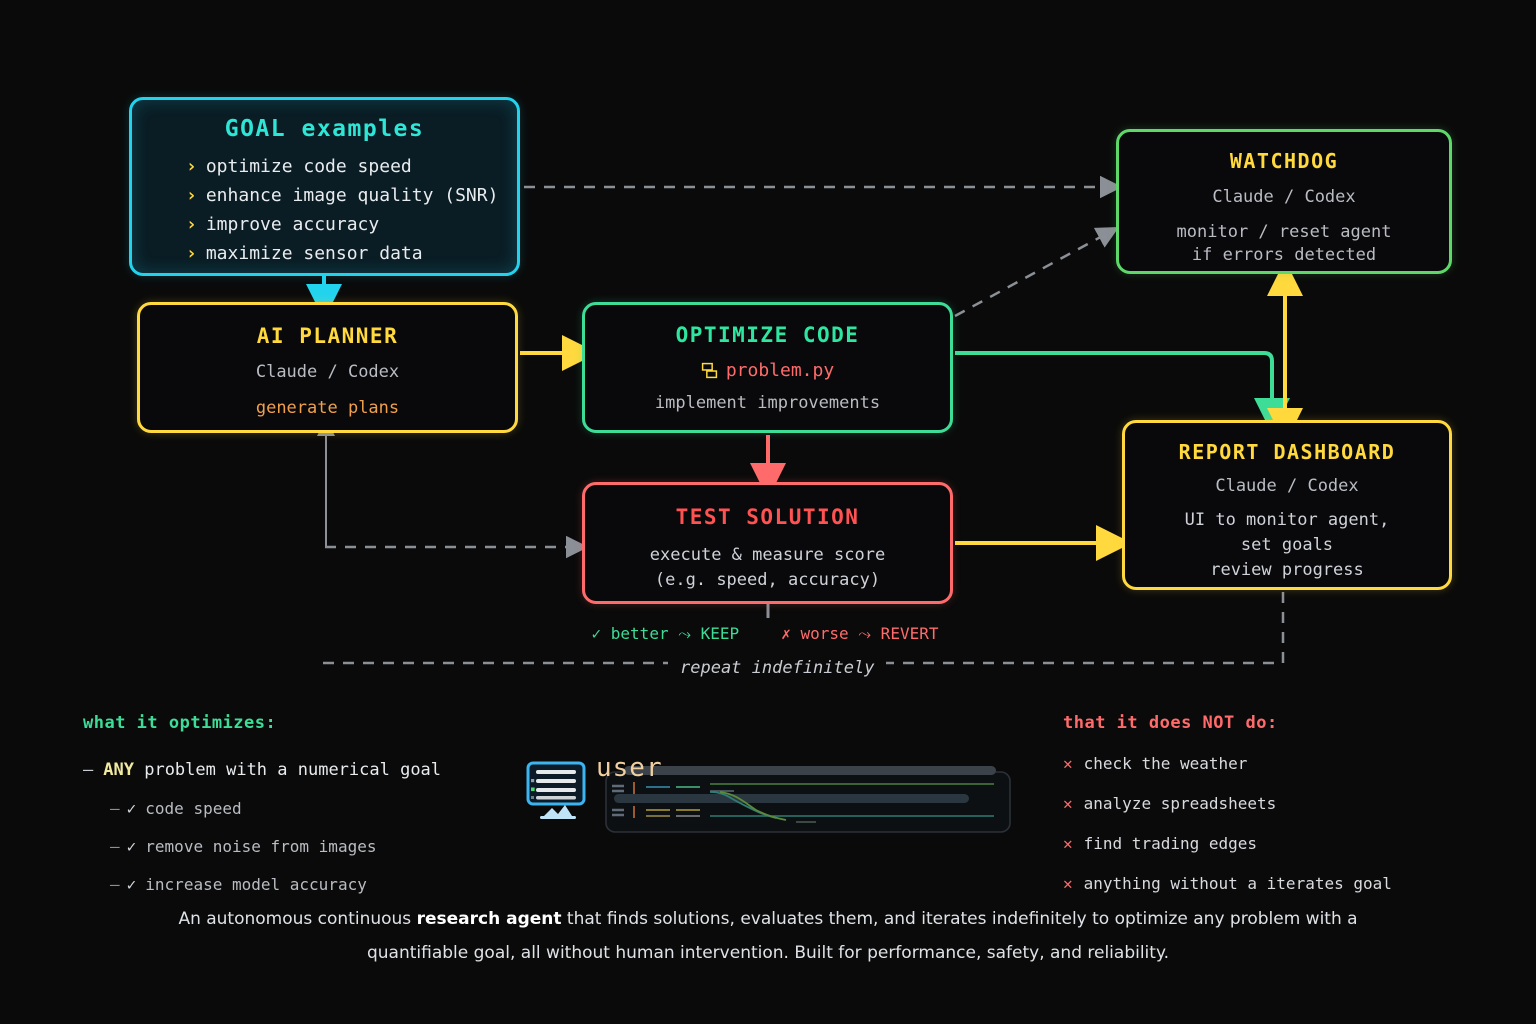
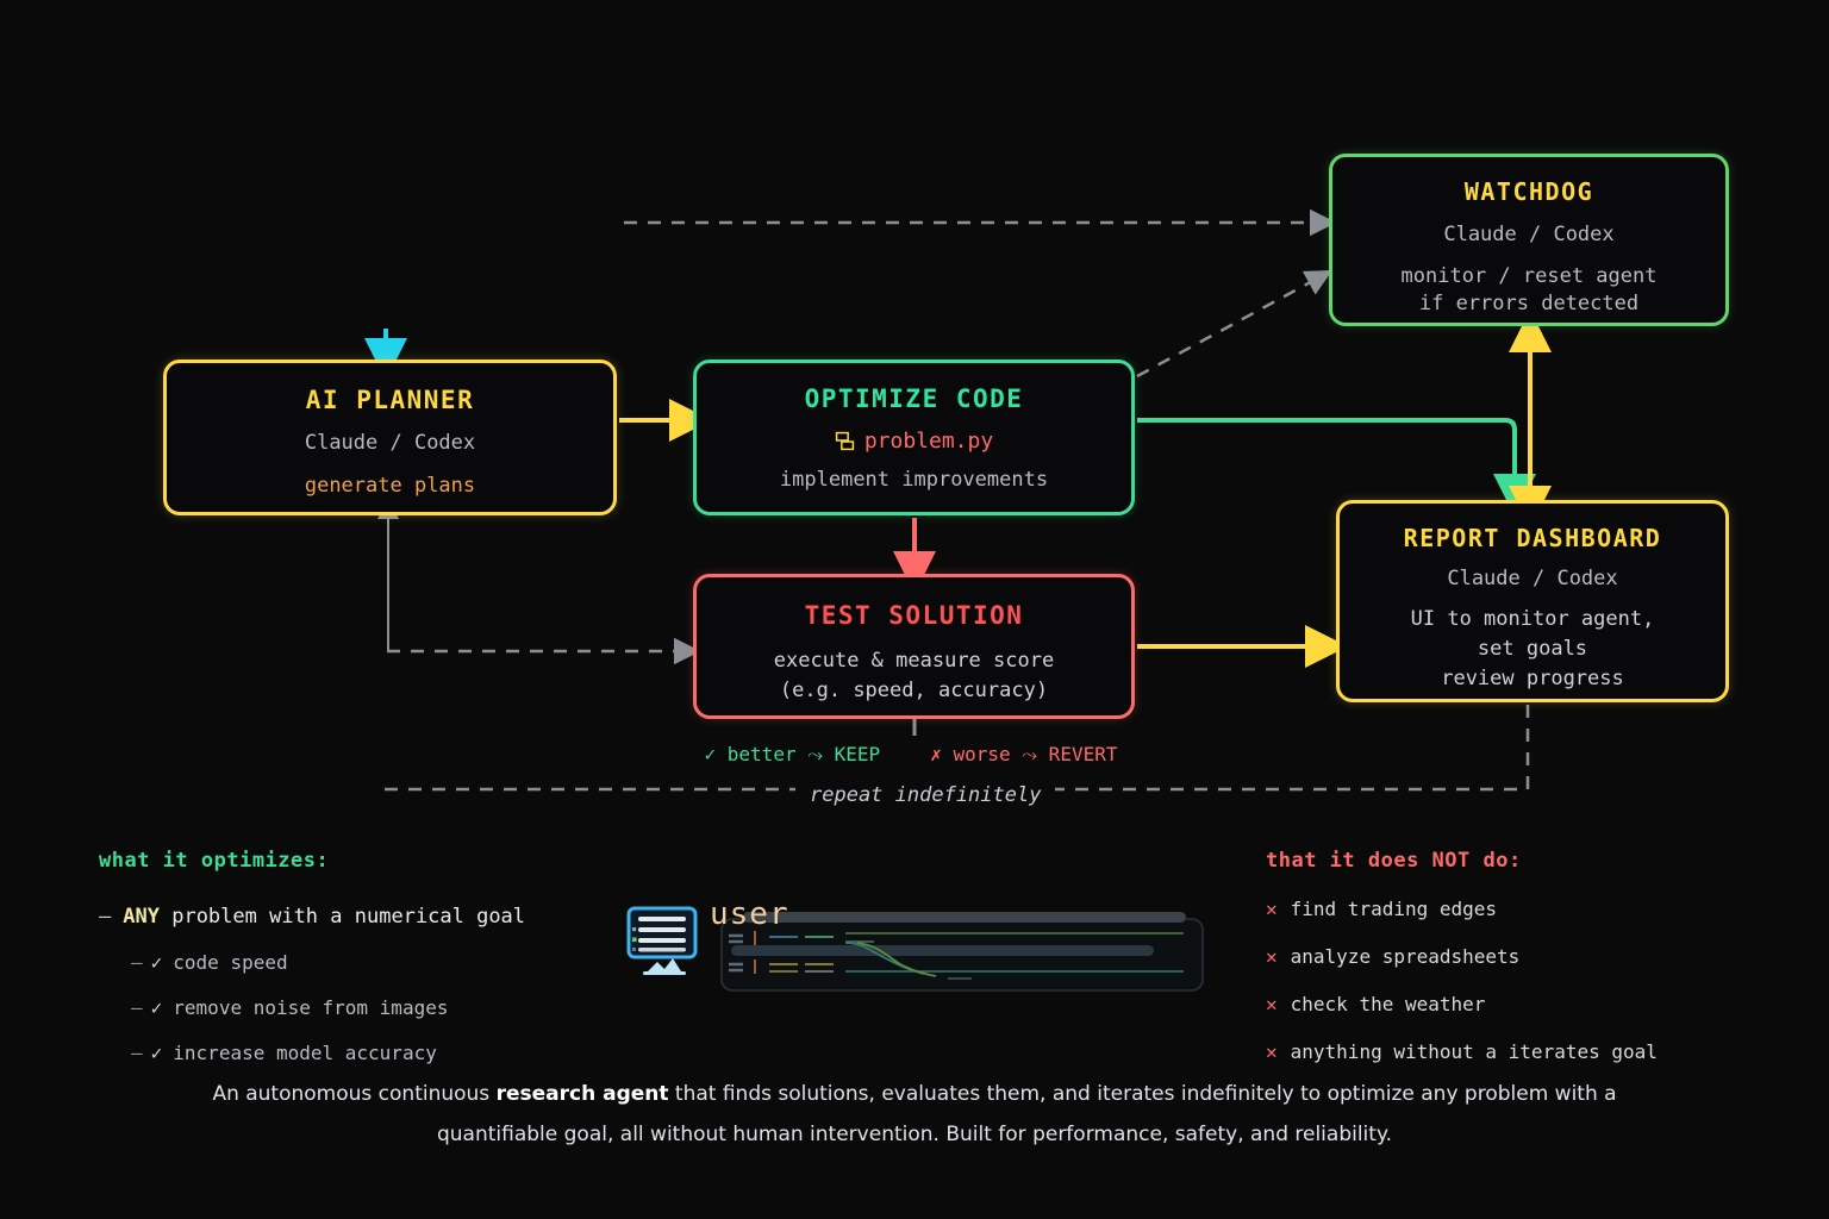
- GOAL examples
- › optimize code speed
- › enhance image quality (SNR)
- › improve accuracy
- › maximize sensor data
  AI PLANNER
  Claude / Codex
  generate plans
  OPTIMIZE CODE
  problem.py
  implement improvements
  WATCHDOG
  Claude / Codex
  monitor / reset agent
  if errors detected
  TEST SOLUTION
  execute & measure score
  (e.g. speed, accuracy)
  REPORT DASHBOARD
  Claude / Codex
  UI to monitor agent,
  set goals
  review progress
  ✓ better ⤳ KEEP
  ✗ worse ⤳ REVERT
  repeat indefinitely
  what it optimizes:
  – ANY problem with a numerical goal
  – ✓ code speed
  – ✓ remove noise from images
  – ✓ increase model accuracy
  that it does NOT do:
- ✕ check the weather
+ ✕ find trading edges
  ✕ analyze spreadsheets
- ✕ find trading edges
+ ✕ check the weather
  ✕ anything without a iterates goal
  user
  An autonomous continuous research agent that finds solutions, evaluates them, and iterates indefinitely to optimize any problem with a quantifiable goal, all without human intervention. Built for performance, safety, and reliability.
